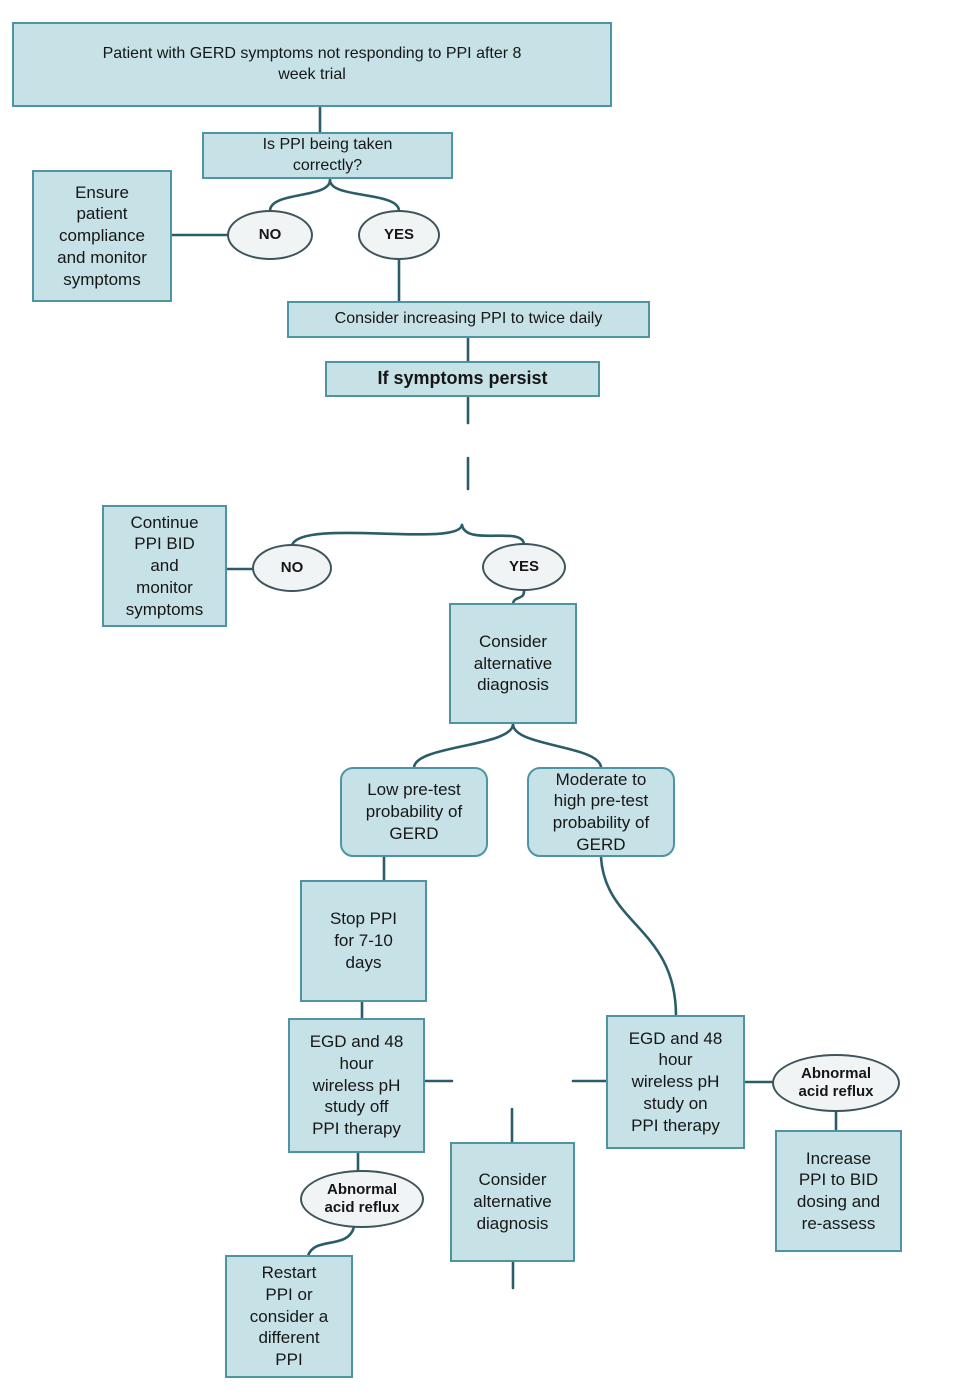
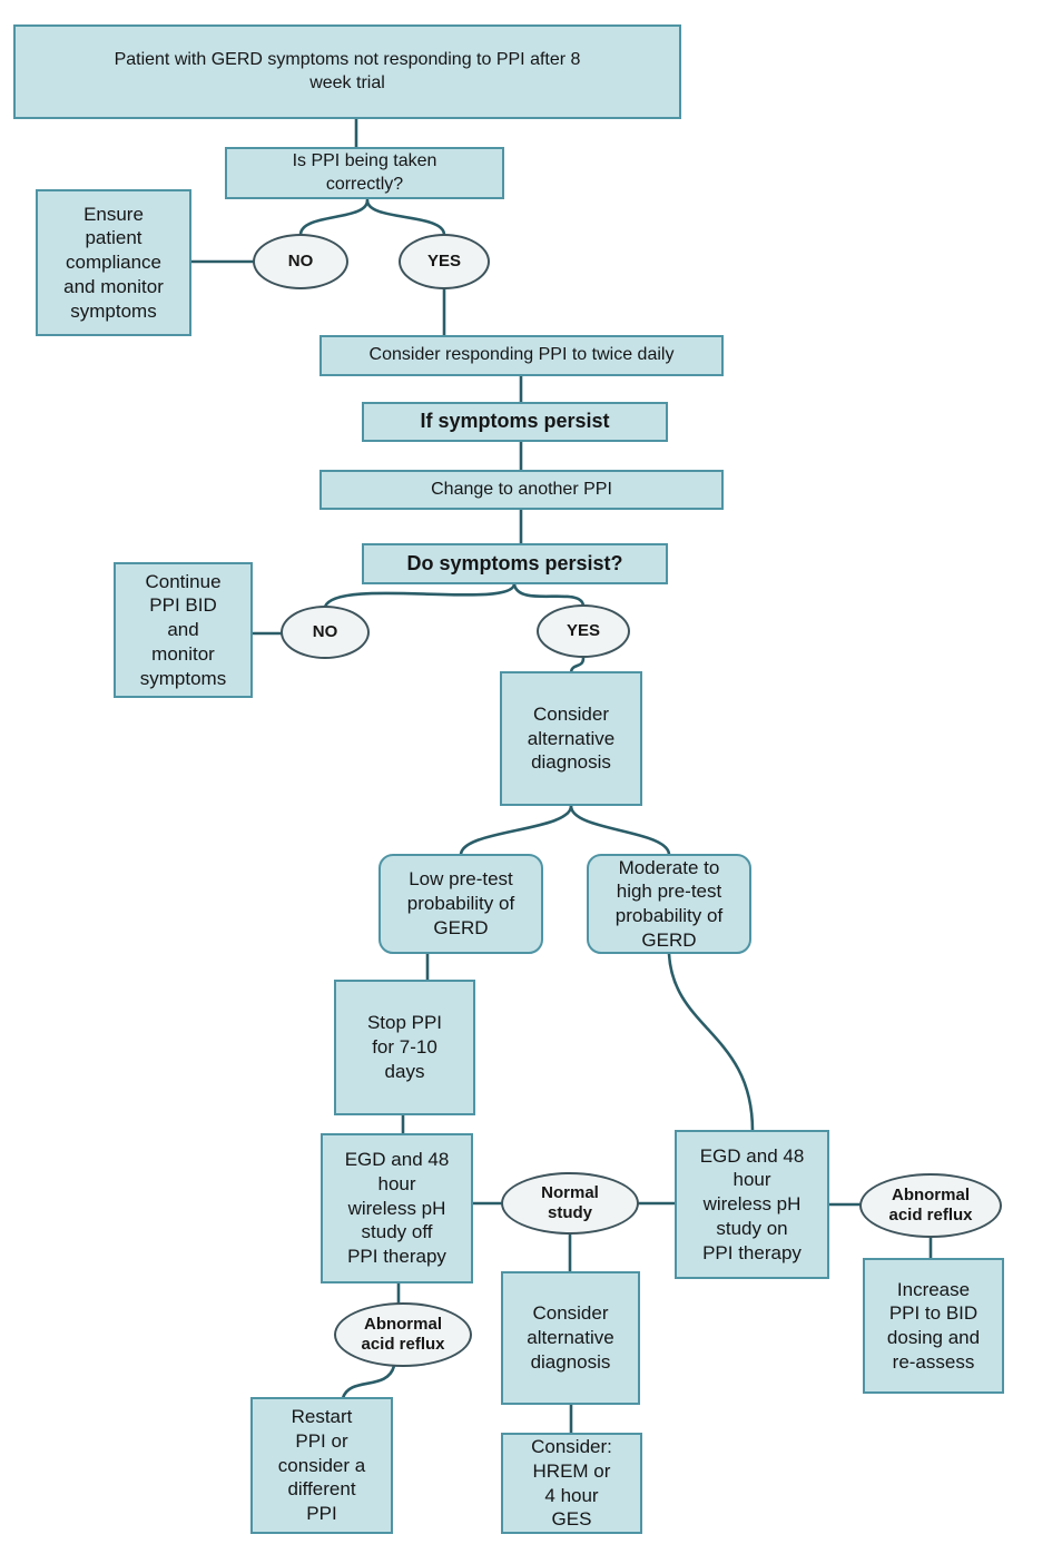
  Patient with GERD symptoms not responding to PPI after 8
  week trial
  Is PPI being taken
  correctly?
  Ensure
  patient
  compliance
  and monitor
  symptoms
  NO
  YES
- Consider increasing PPI to twice daily
+ Consider responding PPI to twice daily
  If symptoms persist
+ Change to another PPI
+ Do symptoms persist?
  Continue
  PPI BID
  and
  monitor
  symptoms
  NO
  YES
  Consider
  alternative
  diagnosis
  Low pre-test
  probability of
  GERD
  Moderate to
  high pre-test
  probability of
  GERD
  Stop PPI
  for 7-10
  days
  EGD and 48
  hour
  wireless pH
  study off
  PPI therapy
+ Normal
+ study
  EGD and 48
  hour
  wireless pH
  study on
  PPI therapy
  Abnormal
  acid reflux
  Abnormal
  acid reflux
  Consider
  alternative
  diagnosis
  Increase
  PPI to BID
  dosing and
  re-assess
  Restart
  PPI or
  consider a
  different
  PPI
+ Consider:
+ HREM or
+ 4 hour
+ GES
